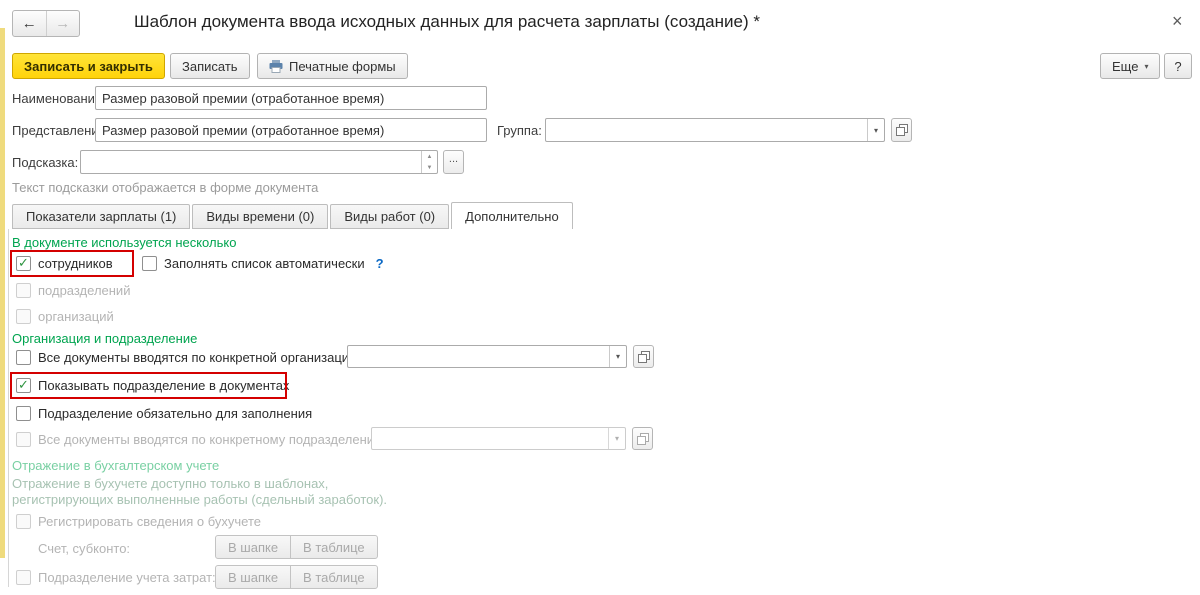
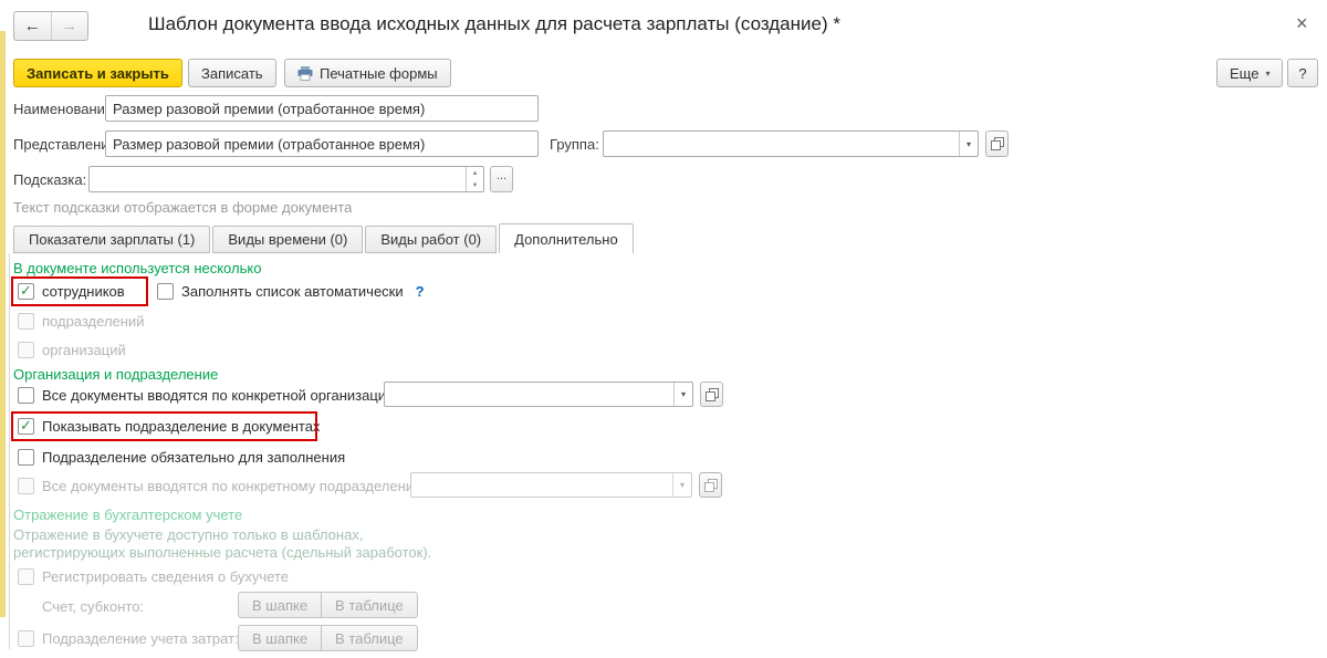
  ←
  →
  Шаблон документа ввода исходных данных для расчета зарплаты (создание) *
  ×
  Записать и закрыть
  Записать
  Печатные формы
  Еще
  ▾
  ?
  Наименовани
  Размер разовой премии (отработанное время)
  Представлен
  Размер разовой премии (отработанное время)
  Группа:
  ▾
  Подсказка:
  ...
  Текст подсказки отображается в форме документа
  Показатели зарплаты (1)
  Виды времени (0)
  Виды работ (0)
  Дополнительно
  В документе используется несколько
  ✓
  сотрудников
  Заполнять список автоматически
  ?
  подразделений
  организаций
  Организация и подразделение
  Все документы вводятся по конкретной организаци
  ▾
  ✓
  Показывать подразделение в документах
  Подразделение обязательно для заполнения
  Все документы вводятся по конкретному подразделен
  ▾
  Отражение в бухгалтерском учете
  Отражение в бухучете доступно только в шаблонах,
- регистрирующих выполненные работы (сдельный заработок).
+ регистрирующих выполненные расчета (сдельный заработок).
  Регистрировать сведения о бухучете
  Счет, субконто:
  В шапке
  В таблице
  Подразделение учета затрат:
  В шапке
  В таблице
